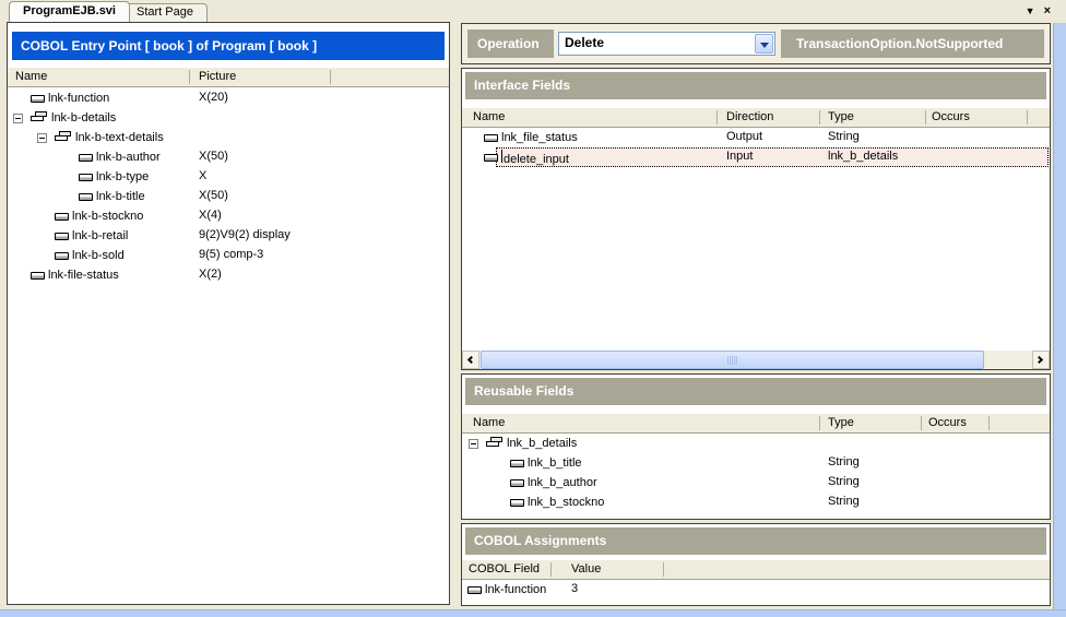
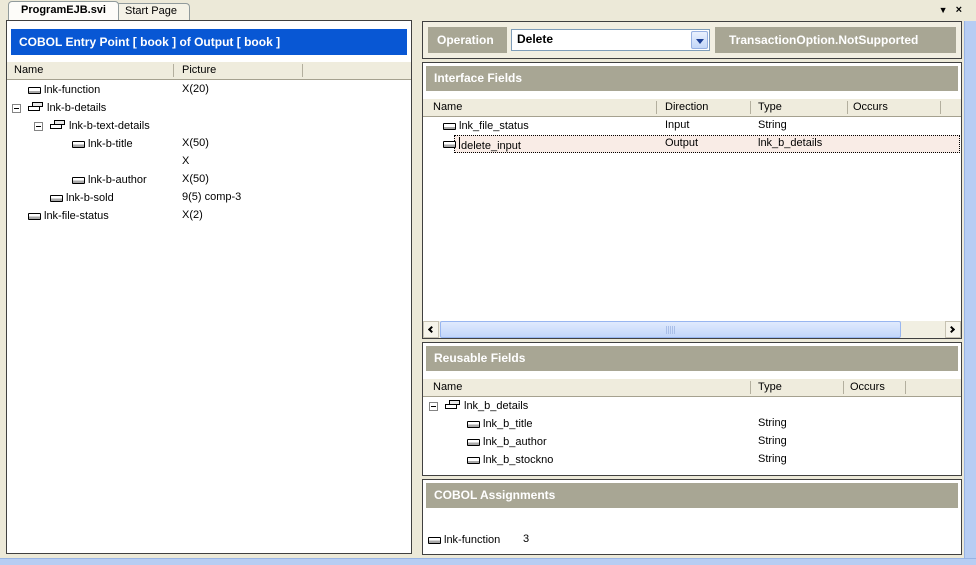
  ProgramEJB.svi
  Start Page
  ▼
  ×
- COBOL Entry Point [ book ] of Program [ book ]
+ COBOL Entry Point [ book ] of Output [ book ]
  Name
  Picture
  lnk-function
  X(20)
  lnk-b-details
  lnk-b-text-details
- lnk-b-author
+ lnk-b-title
  X(50)
- lnk-b-type
  X
- lnk-b-title
+ lnk-b-author
  X(50)
- lnk-b-stockno
- X(4)
- lnk-b-retail
- 9(2)V9(2) display
  lnk-b-sold
  9(5) comp-3
  lnk-file-status
  X(2)
  Operation
  Delete
  TransactionOption.NotSupported
  Interface Fields
  Name
  Direction
  Type
  Occurs
  lnk_file_status
- Output
+ Input
  String
  delete_input
- Input
+ Output
  lnk_b_details
  Reusable Fields
  Name
  Type
  Occurs
  lnk_b_details
  lnk_b_title
  String
  lnk_b_author
  String
  lnk_b_stockno
  String
  COBOL Assignments
- COBOL Field
- Value
  lnk-function
  3
